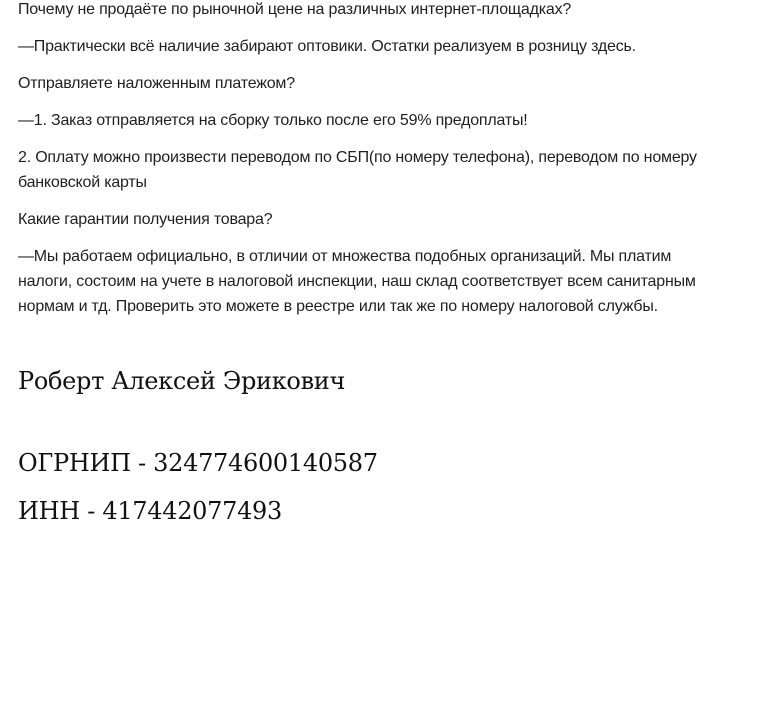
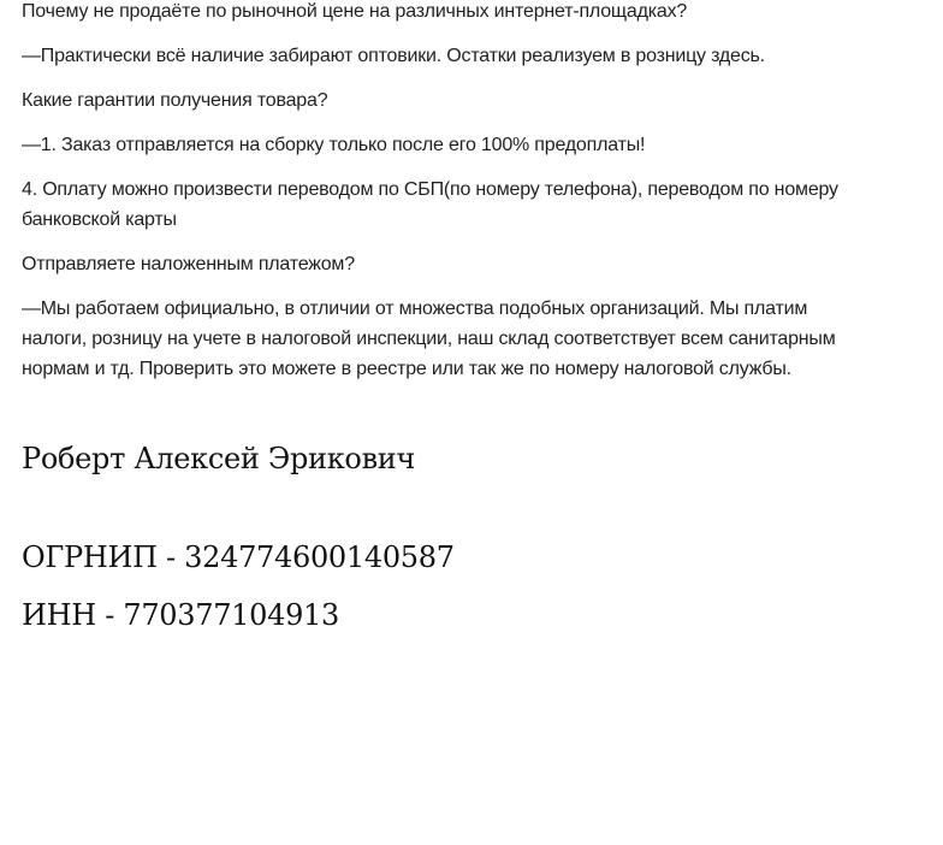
  Почему не продаёте по рыночной цене на различных интернет-площадках?
  —Практически всё наличие забирают оптовики. Остатки реализуем в розницу здесь.
- Отправляете наложенным платежом?
+ Какие гарантии получения товара?
- —1. Заказ отправляется на сборку только после его 59% предоплаты!
+ —1. Заказ отправляется на сборку только после его 100% предоплаты!
- 2. Оплату можно произвести переводом по СБП(по номеру телефона), переводом по номеру банковской карты
+ 4. Оплату можно произвести переводом по СБП(по номеру телефона), переводом по номеру банковской карты
- Какие гарантии получения товара?
+ Отправляете наложенным платежом?
- —Мы работаем официально, в отличии от множества подобных организаций. Мы платим налоги, состоим на учете в налоговой инспекции, наш склад соответствует всем санитарным нормам и тд. Проверить это можете в реестре или так же по номеру налоговой службы.
+ —Мы работаем официально, в отличии от множества подобных организаций. Мы платим налоги, розницу на учете в налоговой инспекции, наш склад соответствует всем санитарным нормам и тд. Проверить это можете в реестре или так же по номеру налоговой службы.
  Роберт Алексей Эрикович
  ОГРНИП - 324774600140587
- ИНН - 417442077493
+ ИНН - 770377104913
